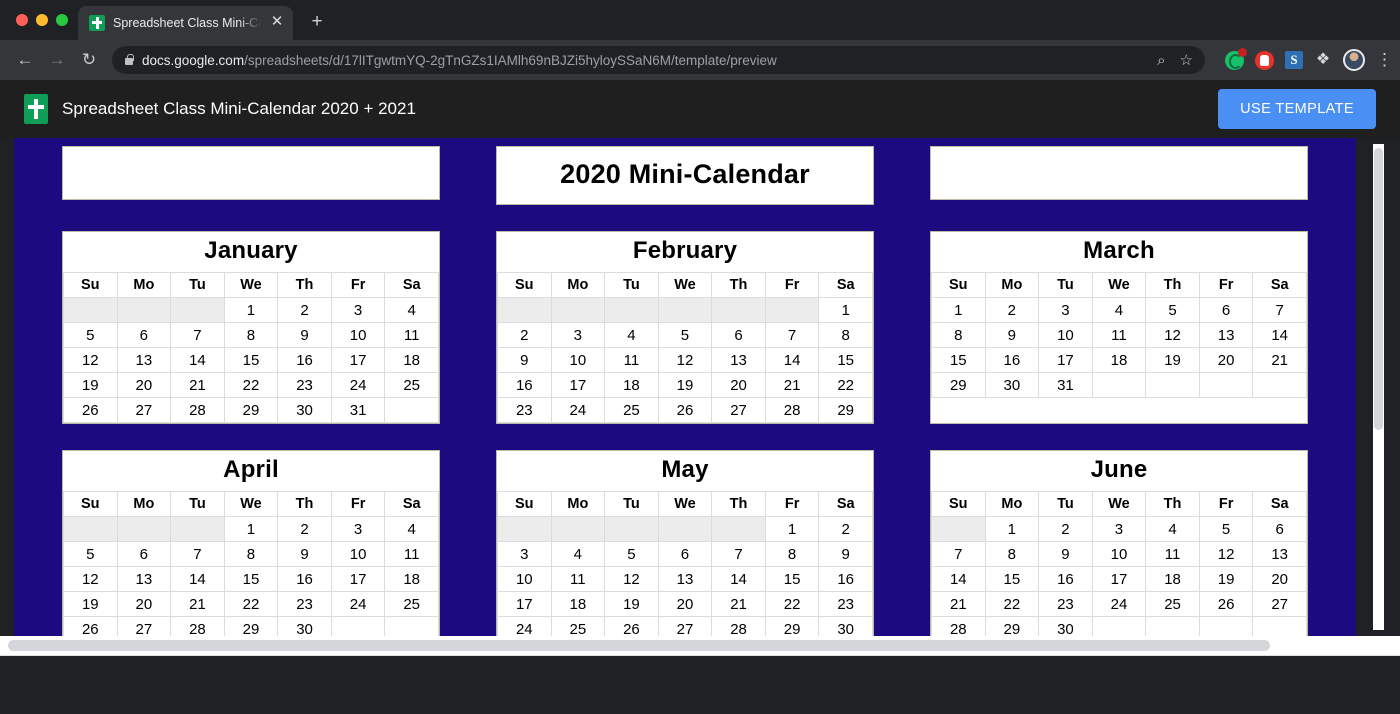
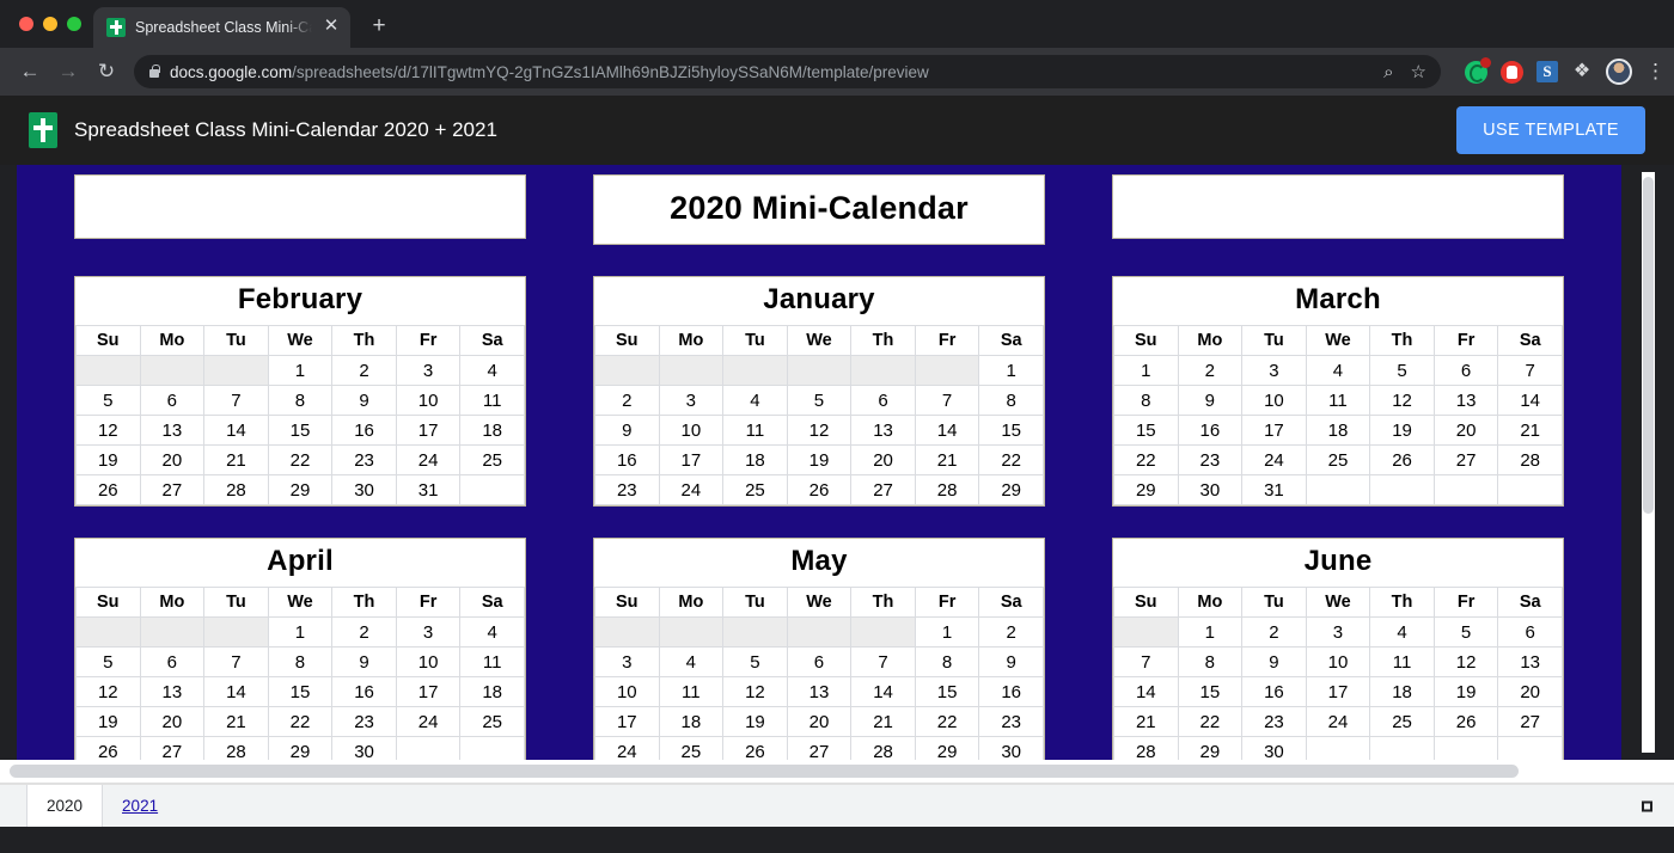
  Spreadsheet Class Mini-C
  ✕
  +
  ←
  →
  ↻
  docs.google.com/spreadsheets/d/17lITgwtmYQ-2gTnGZs1IAMlh69nBJZi5hyloySSaN6M/template/preview
  ⌕
  ☆
  S
  ❖
  ⋮
  Spreadsheet Class Mini-Calendar 2020 + 2021
  USE TEMPLATE
  2020 Mini-Calendar
- January
+ February
  Su	Mo	Tu	We	Th	Fr	Sa
  			1	2	3	4
  5	6	7	8	9	10	11
  12	13	14	15	16	17	18
  19	20	21	22	23	24	25
  26	27	28	29	30	31
- February
+ January
  Su	Mo	Tu	We	Th	Fr	Sa
  						1
  2	3	4	5	6	7	8
  9	10	11	12	13	14	15
  16	17	18	19	20	21	22
  23	24	25	26	27	28	29
  March
  Su	Mo	Tu	We	Th	Fr	Sa
  1	2	3	4	5	6	7
  8	9	10	11	12	13	14
  15	16	17	18	19	20	21
+ 22	23	24	25	26	27	28
  29	30	31
  April
  Su	Mo	Tu	We	Th	Fr	Sa
  			1	2	3	4
  5	6	7	8	9	10	11
  12	13	14	15	16	17	18
  19	20	21	22	23	24	25
  26	27	28	29	30
  May
  Su	Mo	Tu	We	Th	Fr	Sa
  					1	2
  3	4	5	6	7	8	9
  10	11	12	13	14	15	16
  17	18	19	20	21	22	23
  24	25	26	27	28	29	30
  June
  Su	Mo	Tu	We	Th	Fr	Sa
  	1	2	3	4	5	6
  7	8	9	10	11	12	13
  14	15	16	17	18	19	20
  21	22	23	24	25	26	27
  28	29	30
+ 2020
+ 2021
